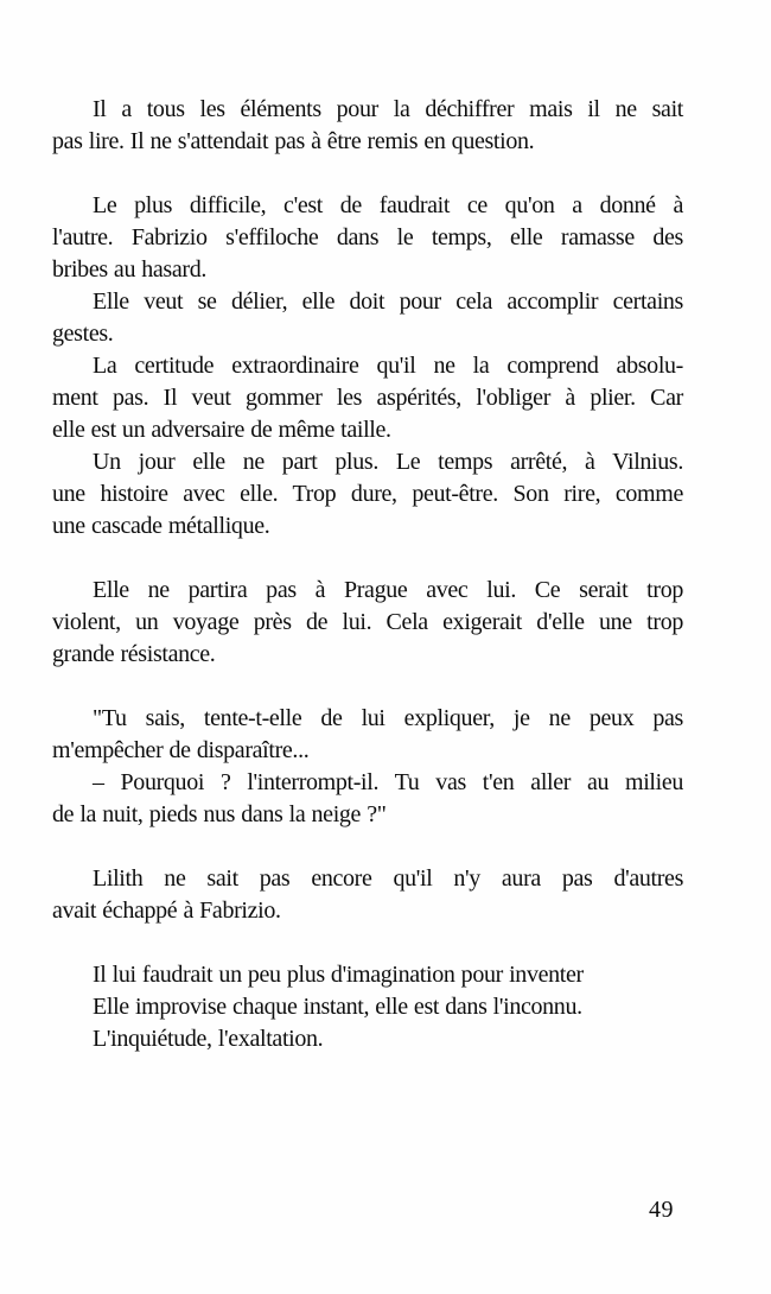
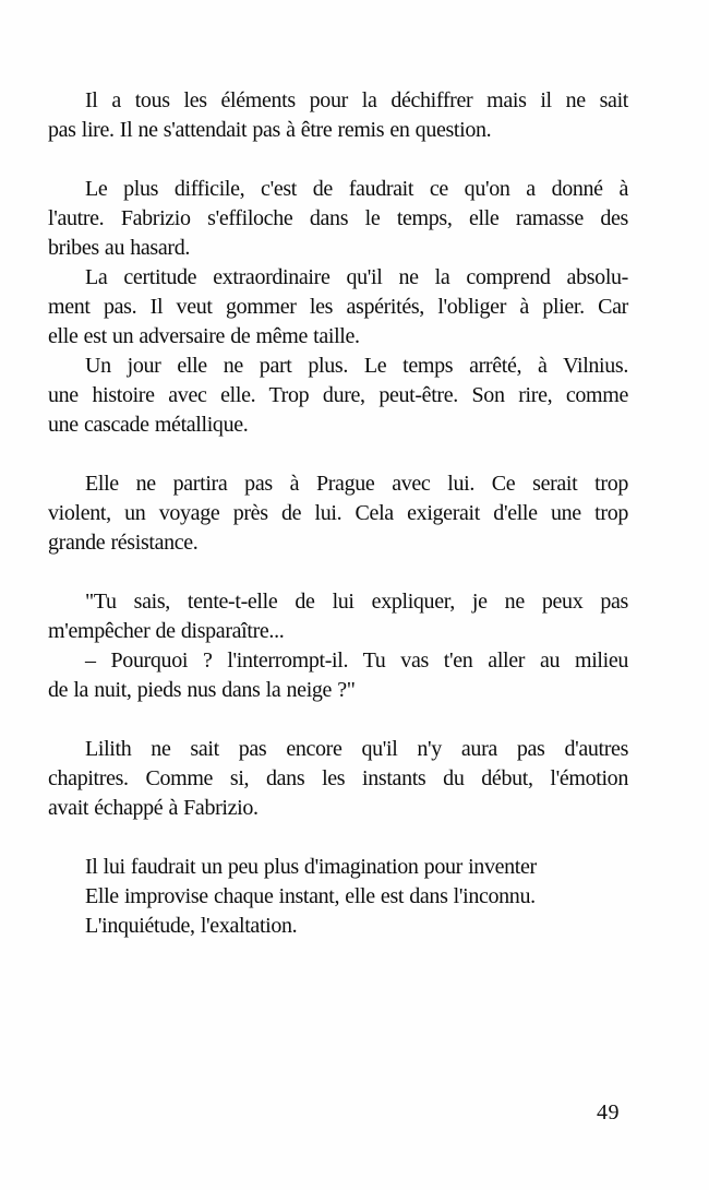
  Il a tous les éléments pour la déchiffrer mais il ne sait
  pas lire. Il ne s'attendait pas à être remis en question.
  Le plus difficile, c'est de faudrait ce qu'on a donné à
  l'autre. Fabrizio s'effiloche dans le temps, elle ramasse des
  bribes au hasard.
- Elle veut se délier, elle doit pour cela accomplir certains
- gestes.
  La certitude extraordinaire qu'il ne la comprend absolu-
  ment pas. Il veut gommer les aspérités, l'obliger à plier. Car
  elle est un adversaire de même taille.
  Un jour elle ne part plus. Le temps arrêté, à Vilnius.
  une histoire avec elle. Trop dure, peut-être. Son rire, comme
  une cascade métallique.
  Elle ne partira pas à Prague avec lui. Ce serait trop
  violent, un voyage près de lui. Cela exigerait d'elle une trop
  grande résistance.
  "Tu sais, tente-t-elle de lui expliquer, je ne peux pas
  m'empêcher de disparaître...
  – Pourquoi ? l'interrompt-il. Tu vas t'en aller au milieu
  de la nuit, pieds nus dans la neige ?"
  Lilith ne sait pas encore qu'il n'y aura pas d'autres
+ chapitres. Comme si, dans les instants du début, l'émotion
  avait échappé à Fabrizio.
  Il lui faudrait un peu plus d'imagination pour inventer
  Elle improvise chaque instant, elle est dans l'inconnu.
  L'inquiétude, l'exaltation.
  49
